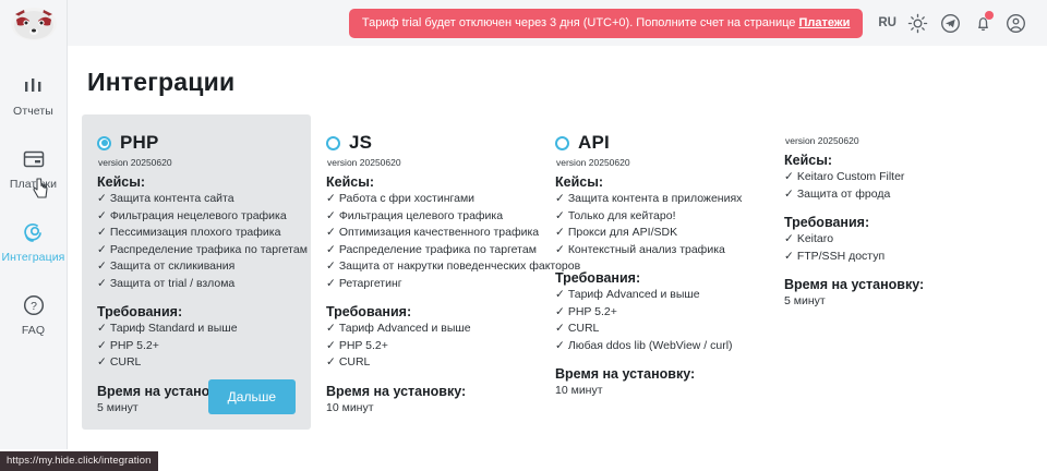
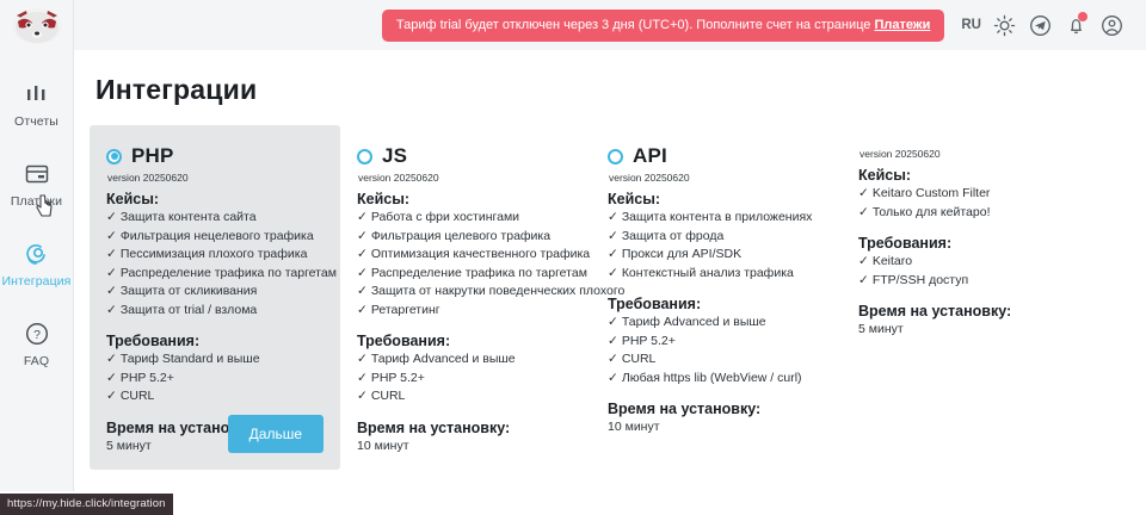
  Отчеты
  Платжи
  Интеграция
  ?
  FAQ
  Тариф trial будет отключен через 3 дня (UTC+0). Пополните счет на странице Платежи
  RU
  Интеграции
  PHP
  version 20250620
  Кейсы:
  ✓ Защита контента сайта
  ✓ Фильтрация нецелевого трафика
  ✓ Пессимизация плохого трафика
  ✓ Распределение трафика по таргетам
  ✓ Защита от скликивания
  ✓ Защита от trial / взлома
  Требования:
  ✓ Тариф Standard и выше
  ✓ PHP 5.2+
  ✓ CURL
  Время на устано
  5 минут
  Дальше
  JS
  version 20250620
  Кейсы:
  ✓ Работа с фри хостингами
  ✓ Фильтрация целевого трафика
  ✓ Оптимизация качественного трафика
  ✓ Распределение трафика по таргетам
- ✓ Защита от накрутки поведенческих факторов
+ ✓ Защита от накрутки поведенческих плохого
  ✓ Ретаргетинг
  Требования:
  ✓ Тариф Advanced и выше
  ✓ PHP 5.2+
  ✓ CURL
  Время на установку:
  10 минут
  API
  version 20250620
  Кейсы:
  ✓ Защита контента в приложениях
- ✓ Только для кейтаро!
+ ✓ Защита от фрода
  ✓ Прокси для API/SDK
  ✓ Контекстный анализ трафика
  Требования:
  ✓ Тариф Advanced и выше
  ✓ PHP 5.2+
  ✓ CURL
- ✓ Любая ddos lib (WebView / curl)
+ ✓ Любая https lib (WebView / curl)
  Время на установку:
  10 минут
  version 20250620
  Кейсы:
  ✓ Keitaro Custom Filter
- ✓ Защита от фрода
+ ✓ Только для кейтаро!
  Требования:
  ✓ Keitaro
  ✓ FTP/SSH доступ
  Время на установку:
  5 минут
  https://my.hide.click/integration
